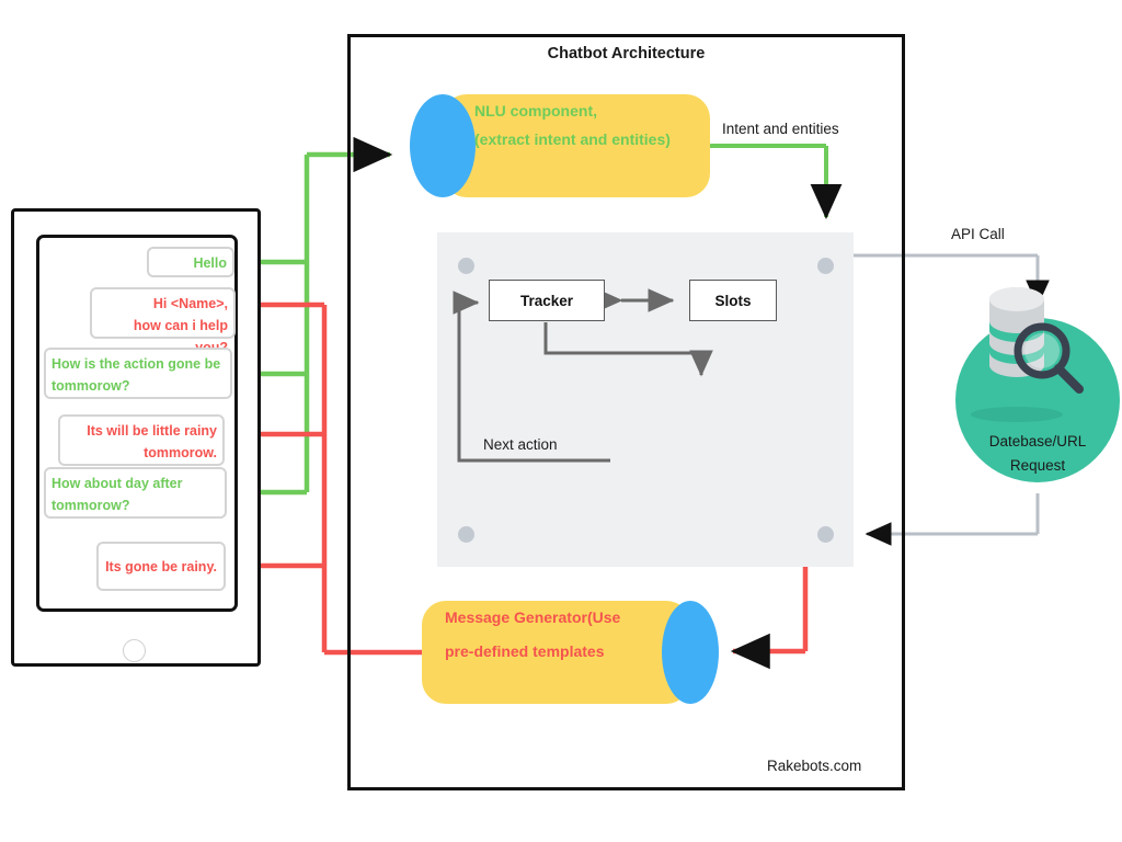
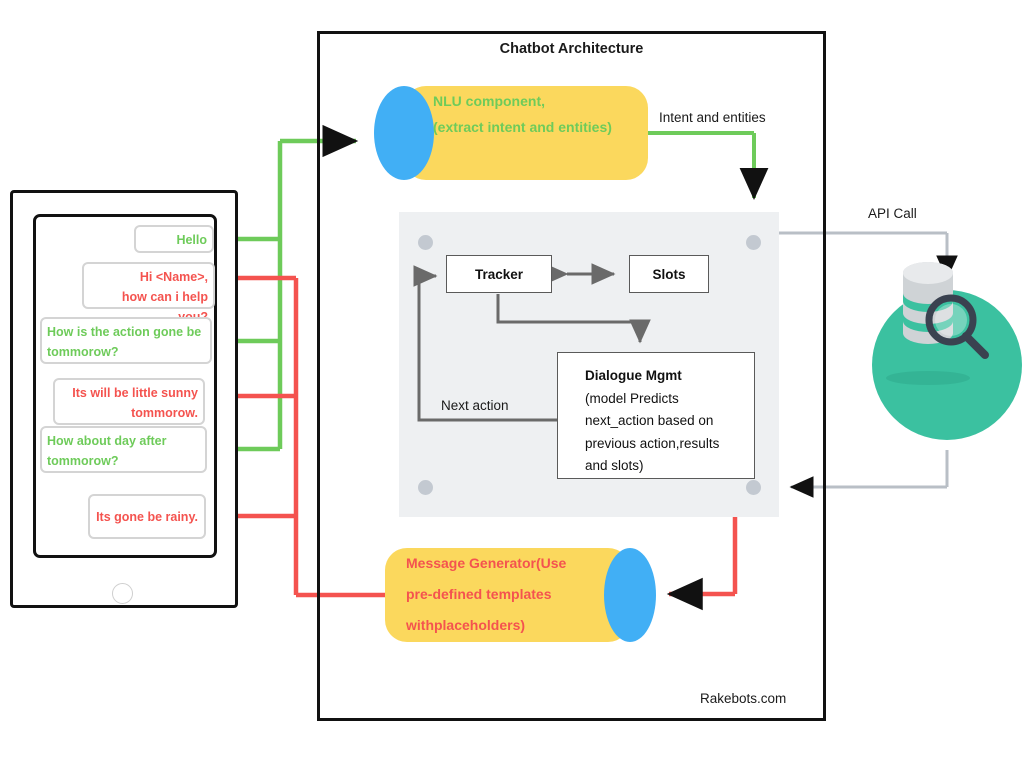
  Hello
  Hi <Name>,
  how can i help
  How is the action gone be
  tommorow?
- Its will be little rainy
+ Its will be little sunny
  tommorow.
  How about day after
  tommorow?
  Its gone be rainy.
  Chatbot Architecture
  Rakebots.com
  NLU component,
  (extract intent and entities)
  Message Generator(Use
  pre-defined templates
+ withplaceholders)
  Tracker
  Slots
+ Dialogue Mgmt
+ (model Predicts
+ next_action based on
+ previous action,results
+ and slots)
  Next action
  Intent and entities
  API Call
- Datebase/URL
- Request
